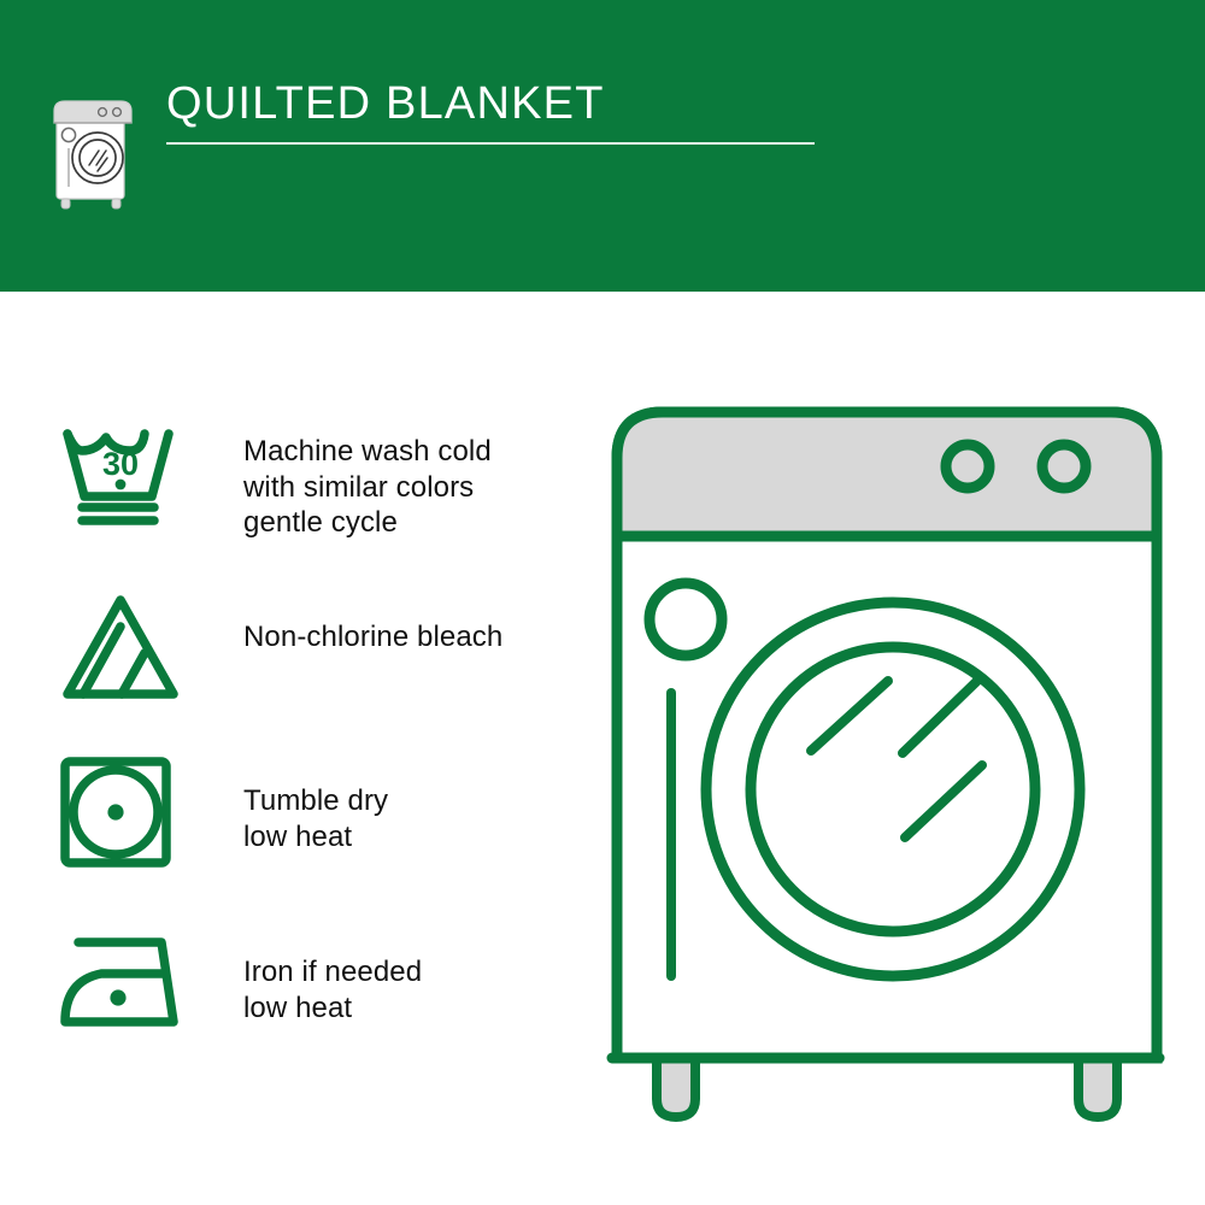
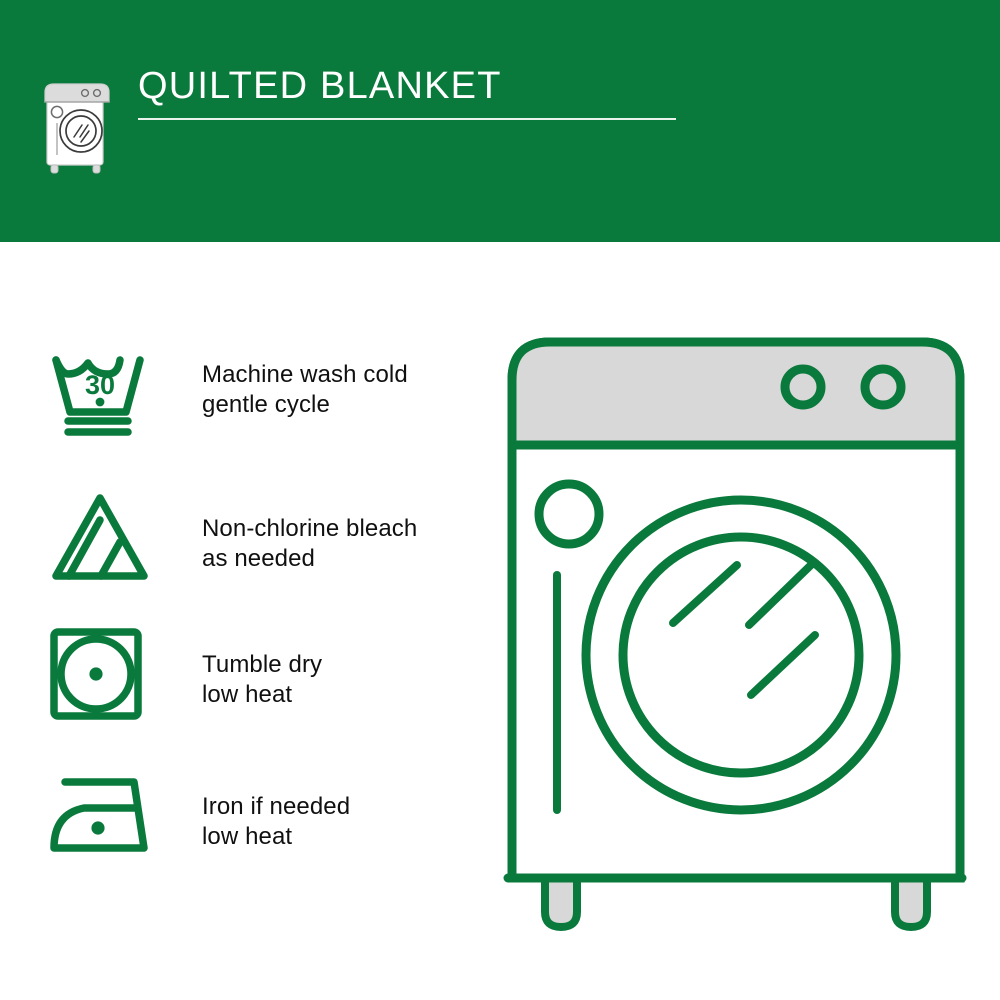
  QUILTED BLANKET
  30
  Machine wash cold
- with similar colors
  gentle cycle
  Non-chlorine bleach
+ as needed
  Tumble dry
  low heat
  Iron if needed
  low heat
